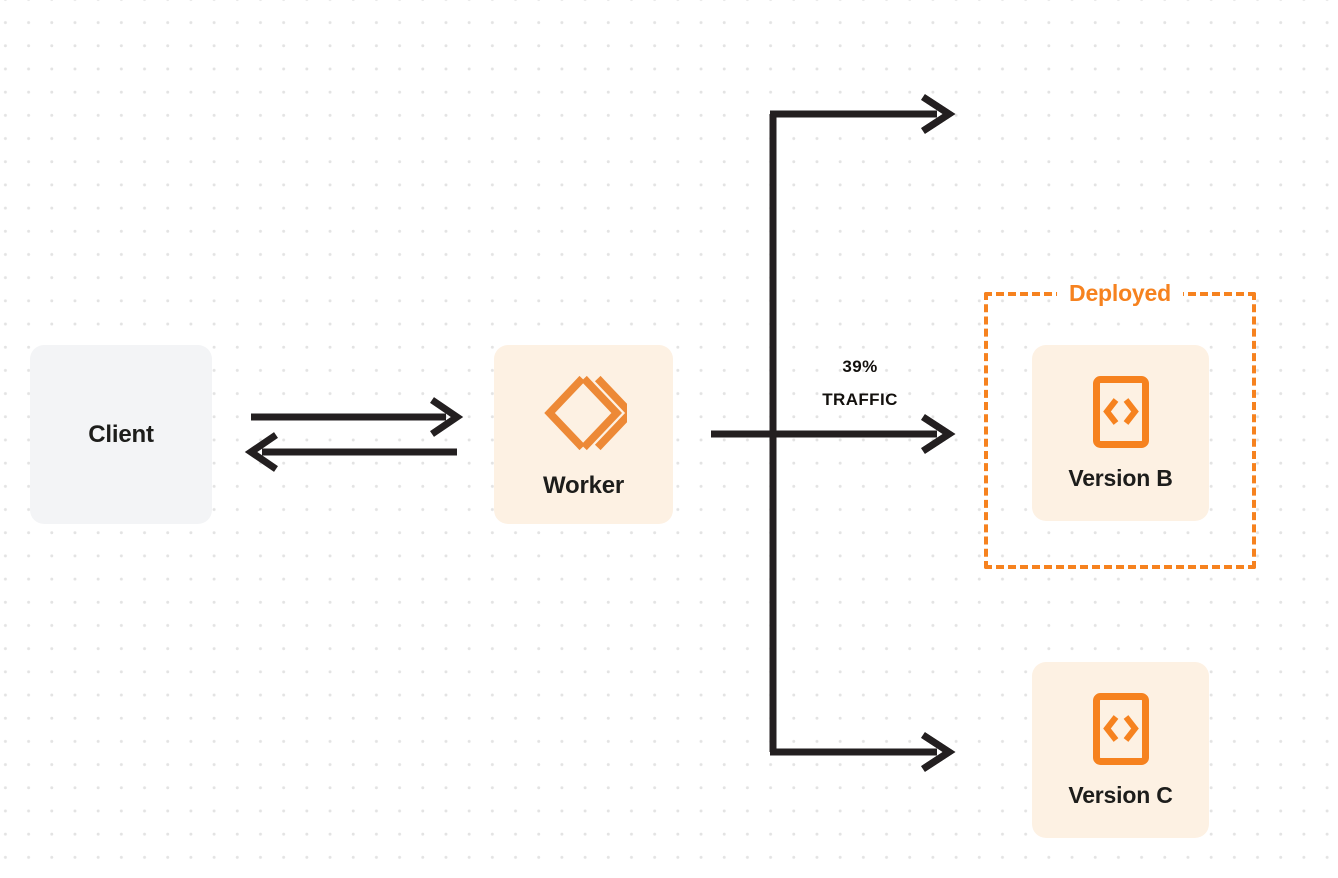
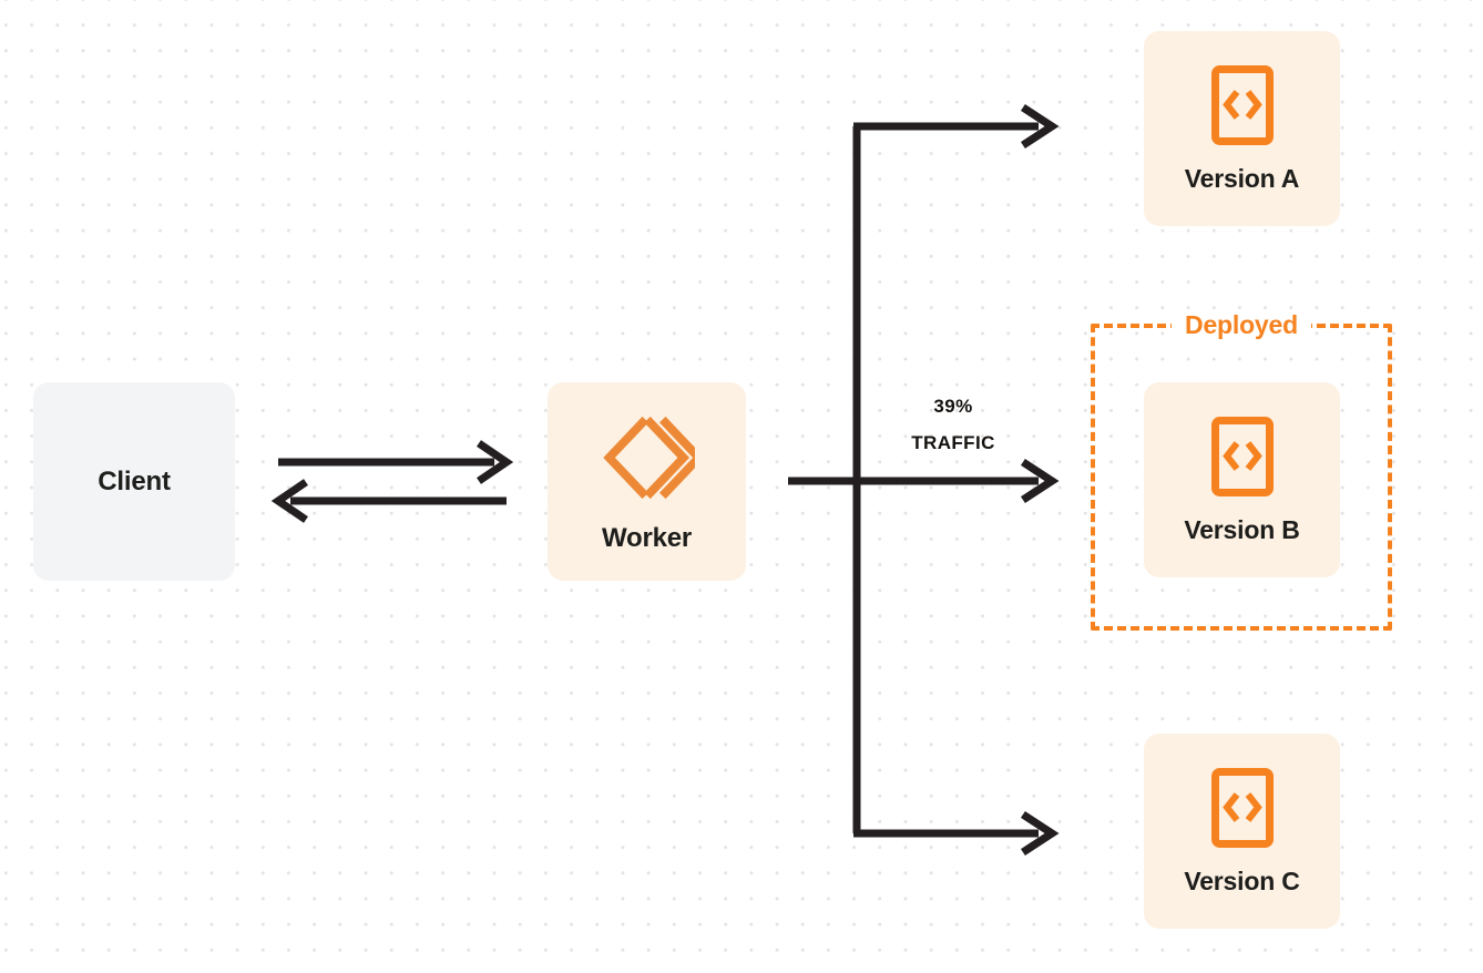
  39%
  TRAFFIC
  Deployed
  Client
  Worker
+ Version A
  Version B
  Version C
